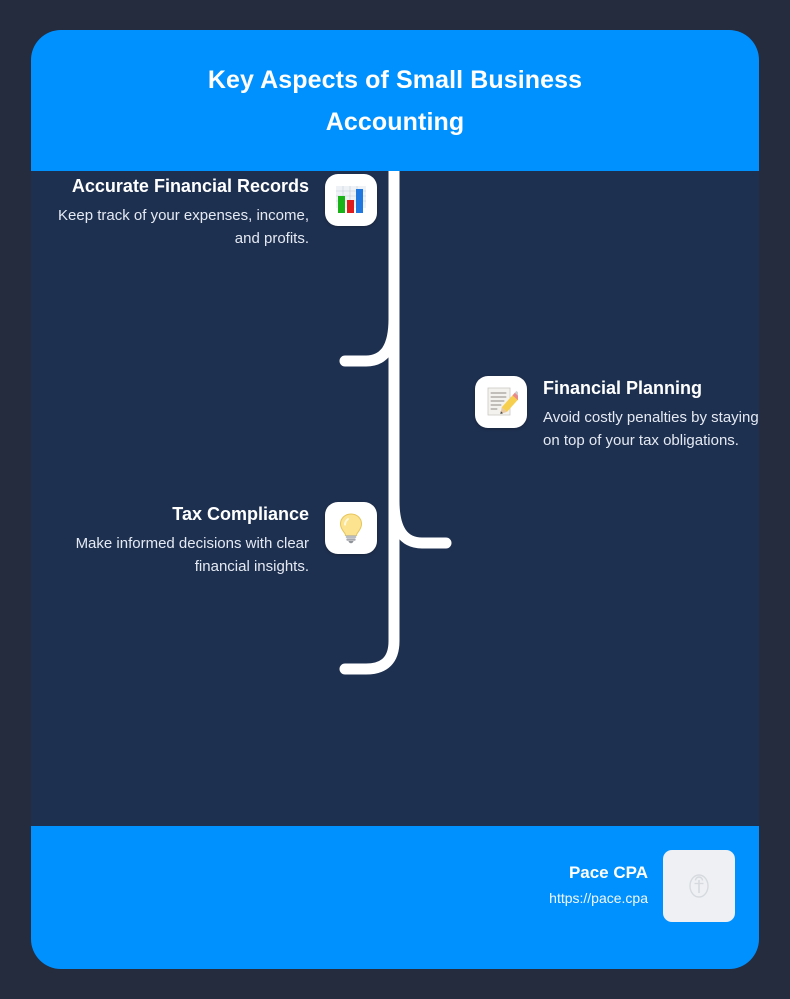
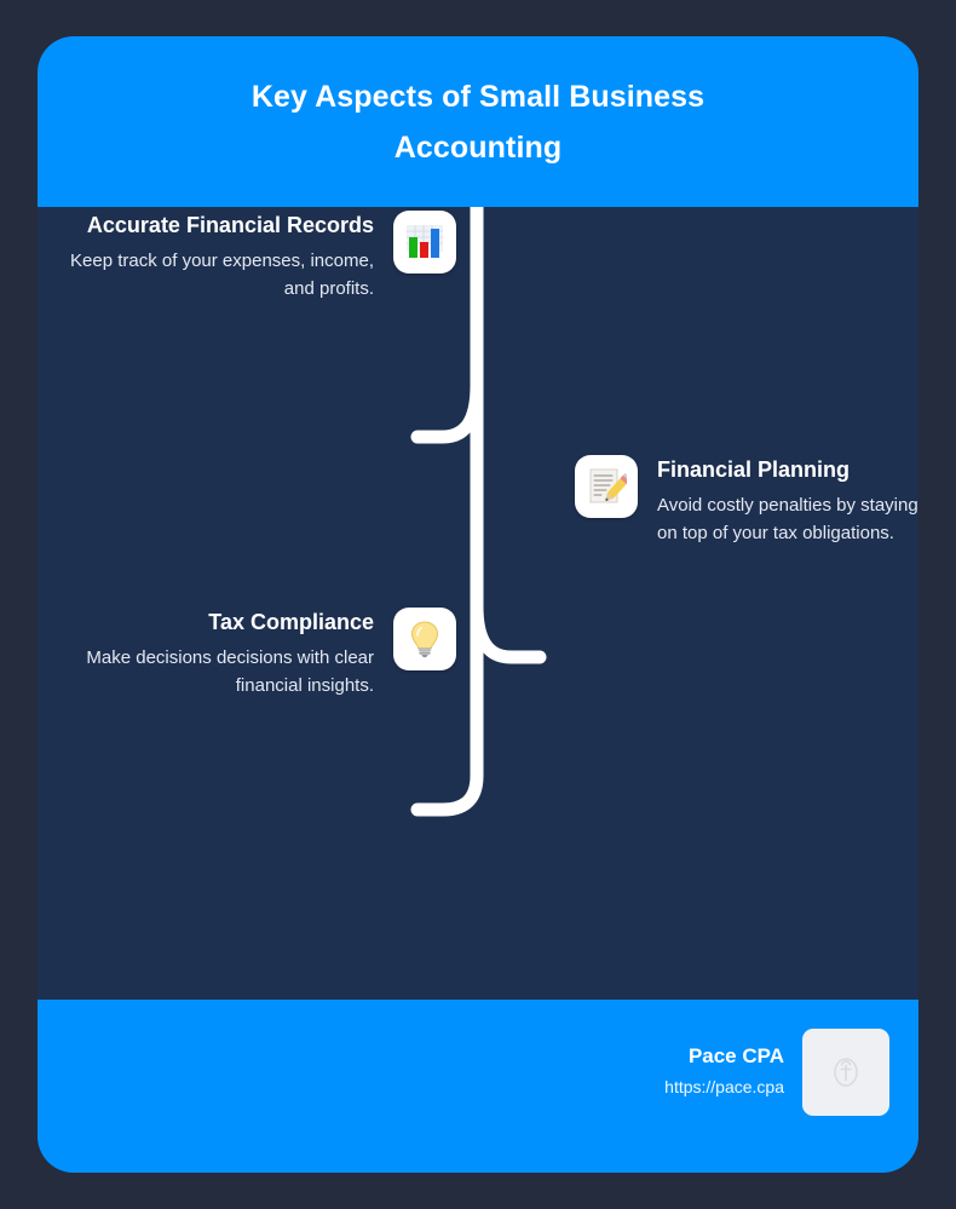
  Key Aspects of Small Business Accounting
  Accurate Financial Records
  Keep track of your expenses, income, and profits.
  Financial Planning
  Avoid costly penalties by staying on top of your tax obligations.
  Tax Compliance
- Make informed decisions with clear financial insights.
+ Make decisions decisions with clear financial insights.
  Pace CPA
  https://pace.cpa
